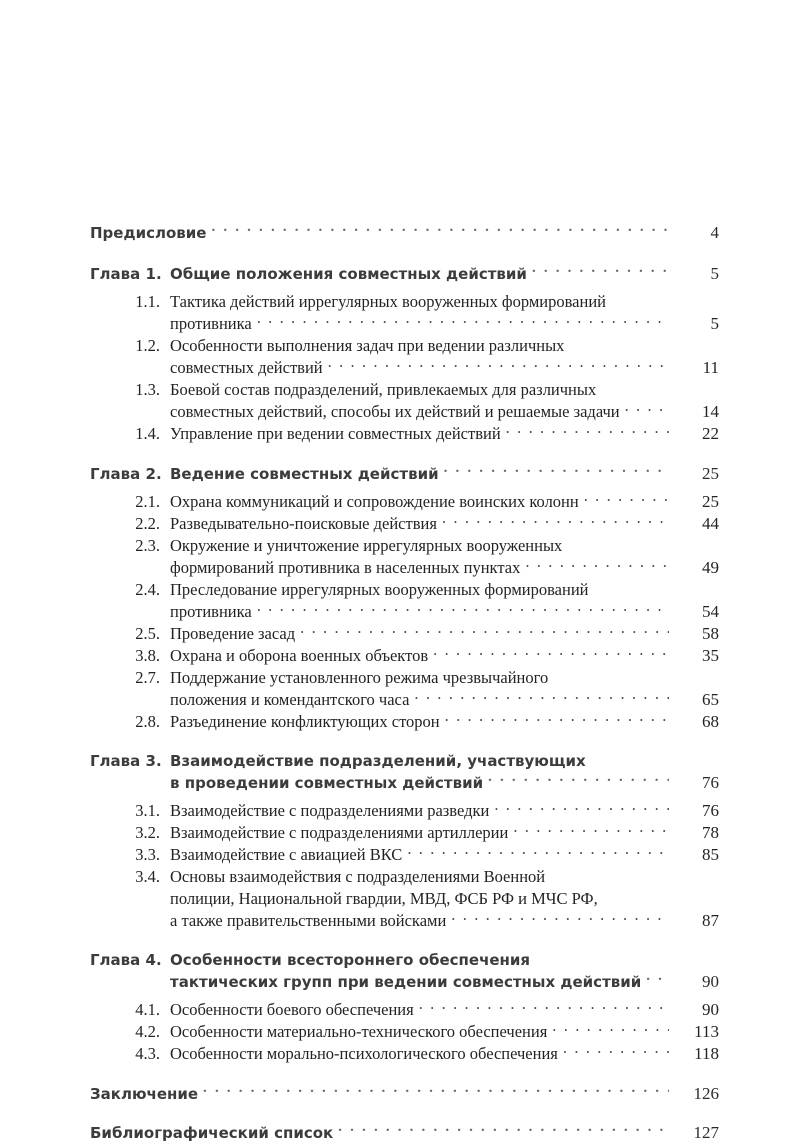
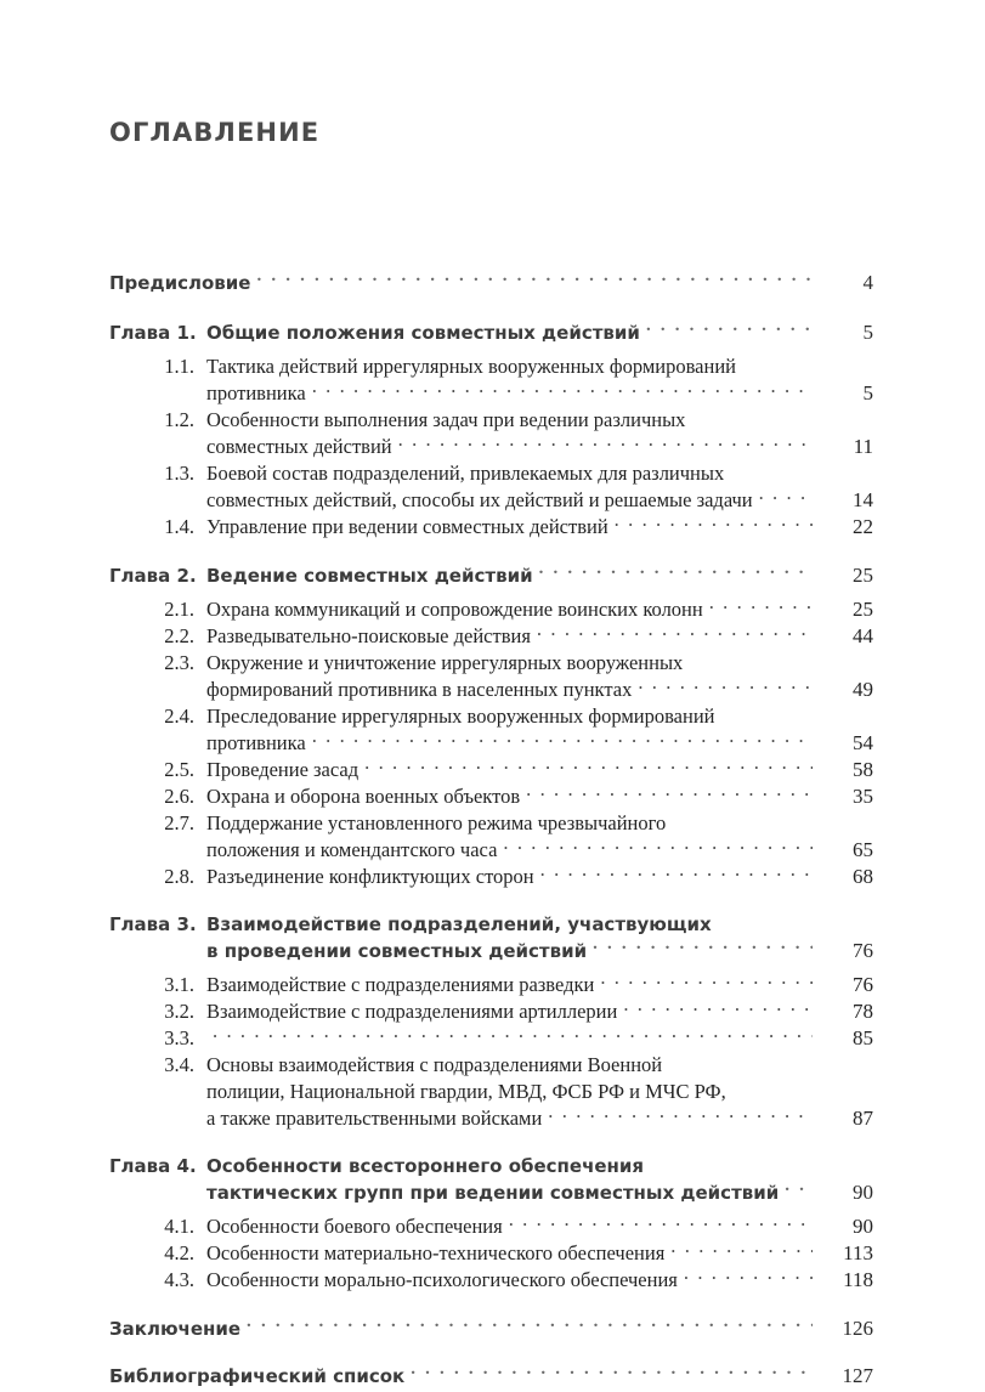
+ ОГЛАВЛЕНИЕ
  Предисловие
  4
  Глава 1.
  Общие положения совместных действий
  5
  1.1.
  Тактика действий иррегулярных вооруженных формирований
  противника
  5
  1.2.
  Особенности выполнения задач при ведении различных
  совместных действий
  11
  1.3.
  Боевой состав подразделений, привлекаемых для различных
  совместных действий, способы их действий и решаемые задачи
  14
  1.4.
  Управление при ведении совместных действий
  22
  Глава 2.
  Ведение совместных действий
  25
  2.1.
  Охрана коммуникаций и сопровождение воинских колонн
  25
  2.2.
  Разведывательно-поисковые действия
  44
  2.3.
  Окружение и уничтожение иррегулярных вооруженных
  формирований противника в населенных пунктах
  49
  2.4.
  Преследование иррегулярных вооруженных формирований
  противника
  54
  2.5.
  Проведение засад
  58
- 3.8.
+ 2.6.
  Охрана и оборона военных объектов
  35
  2.7.
  Поддержание установленного режима чрезвычайного
  положения и комендантского часа
  65
  2.8.
  Разъединение конфликтующих сторон
  68
  Глава 3.
  Взаимодействие подразделений, участвующих
  в проведении совместных действий
  76
  3.1.
  Взаимодействие с подразделениями разведки
  76
  3.2.
  Взаимодействие с подразделениями артиллерии
  78
  3.3.
- Взаимодействие с авиацией ВКС
  85
  3.4.
  Основы взаимодействия с подразделениями Военной
  полиции, Национальной гвардии, МВД, ФСБ РФ и МЧС РФ,
  а также правительственными войсками
  87
  Глава 4.
  Особенности всестороннего обеспечения
  тактических групп при ведении совместных действий
  90
  4.1.
  Особенности боевого обеспечения
  90
  4.2.
  Особенности материально-технического обеспечения
  113
  4.3.
  Особенности морально-психологического обеспечения
  118
  Заключение
  126
  Библиографический список
  127
